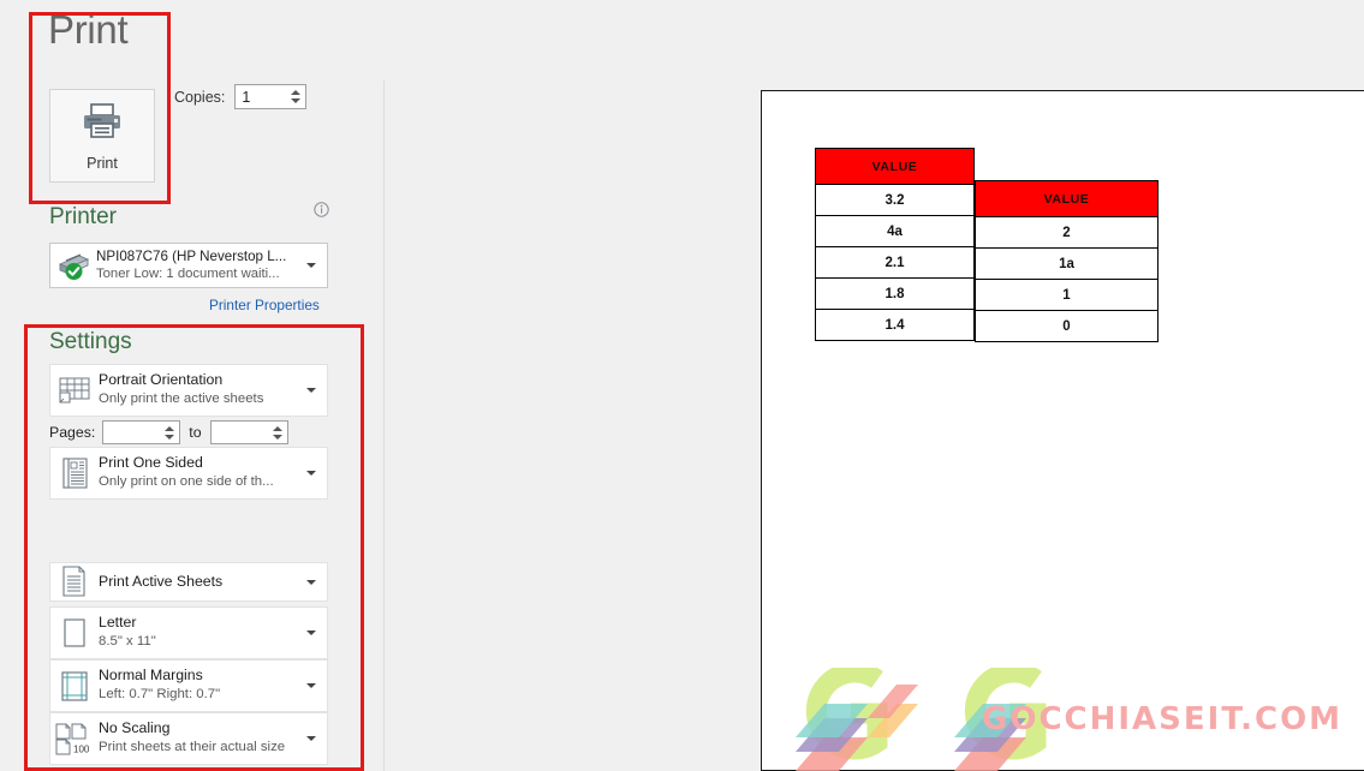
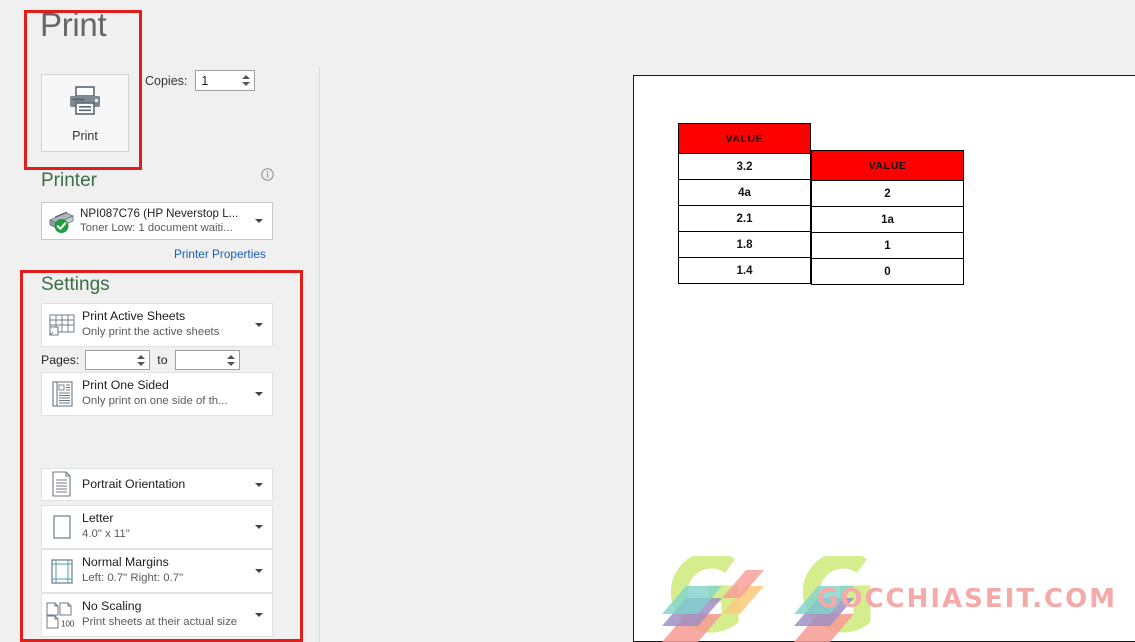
  Print
  Print
  Copies:
  1
  Printer
  NPI087C76 (HP Neverstop L...
  Toner Low: 1 document waiti...
  Printer Properties
  Settings
- Portrait Orientation
+ Print Active Sheets
  Only print the active sheets
  Pages:
  to
  Print One Sided
  Only print on one side of th...
- Print Active Sheets
+ Portrait Orientation
  Letter
- 8.5" x 11"
+ 4.0" x 11"
  Normal Margins
  Left: 0.7" Right: 0.7"
  100
  No Scaling
  Print sheets at their actual size
  VALUE
  3.2
  4a
  2.1
  1.8
  1.4
  VALUE
  2
  1a
  1
  0
  GOCCHIASEIT.COM
